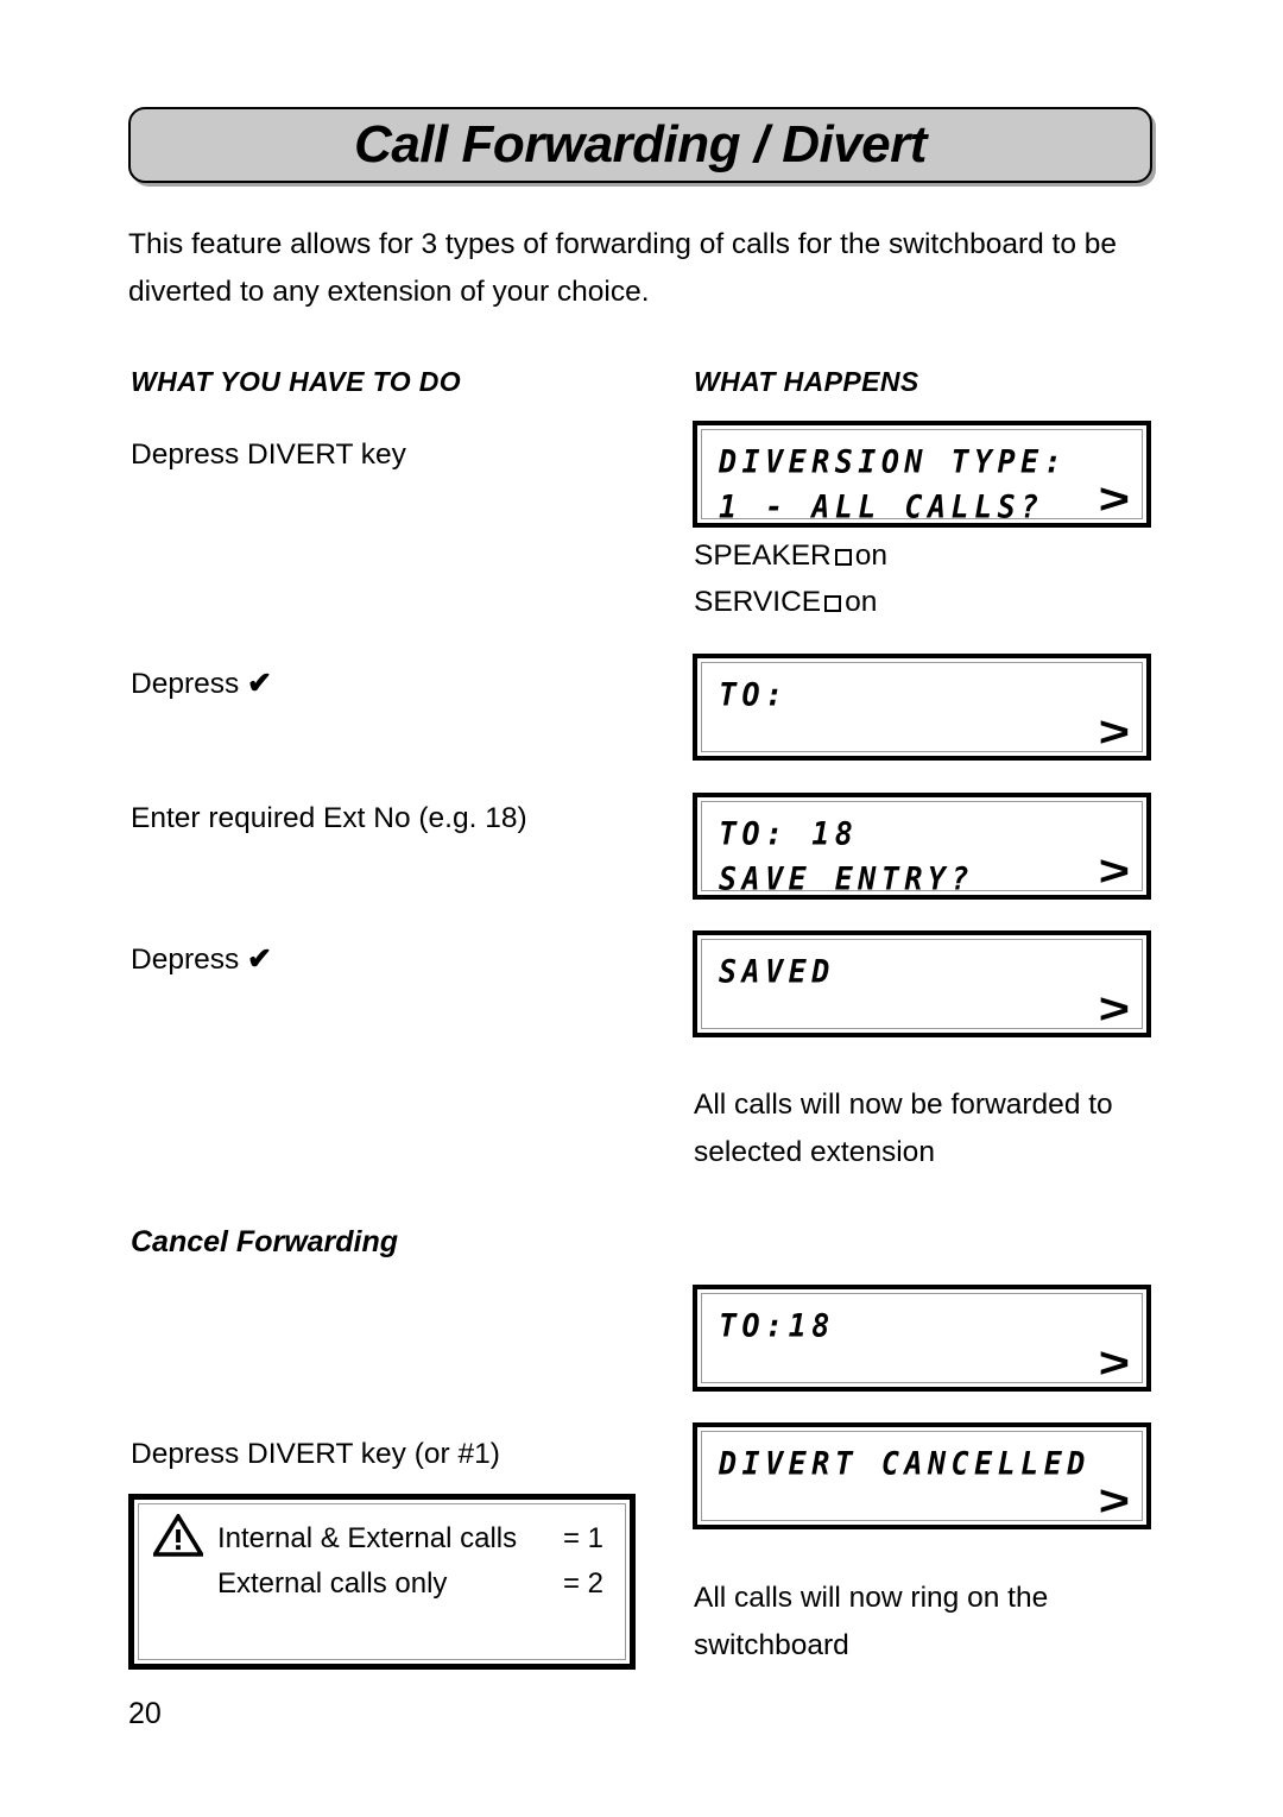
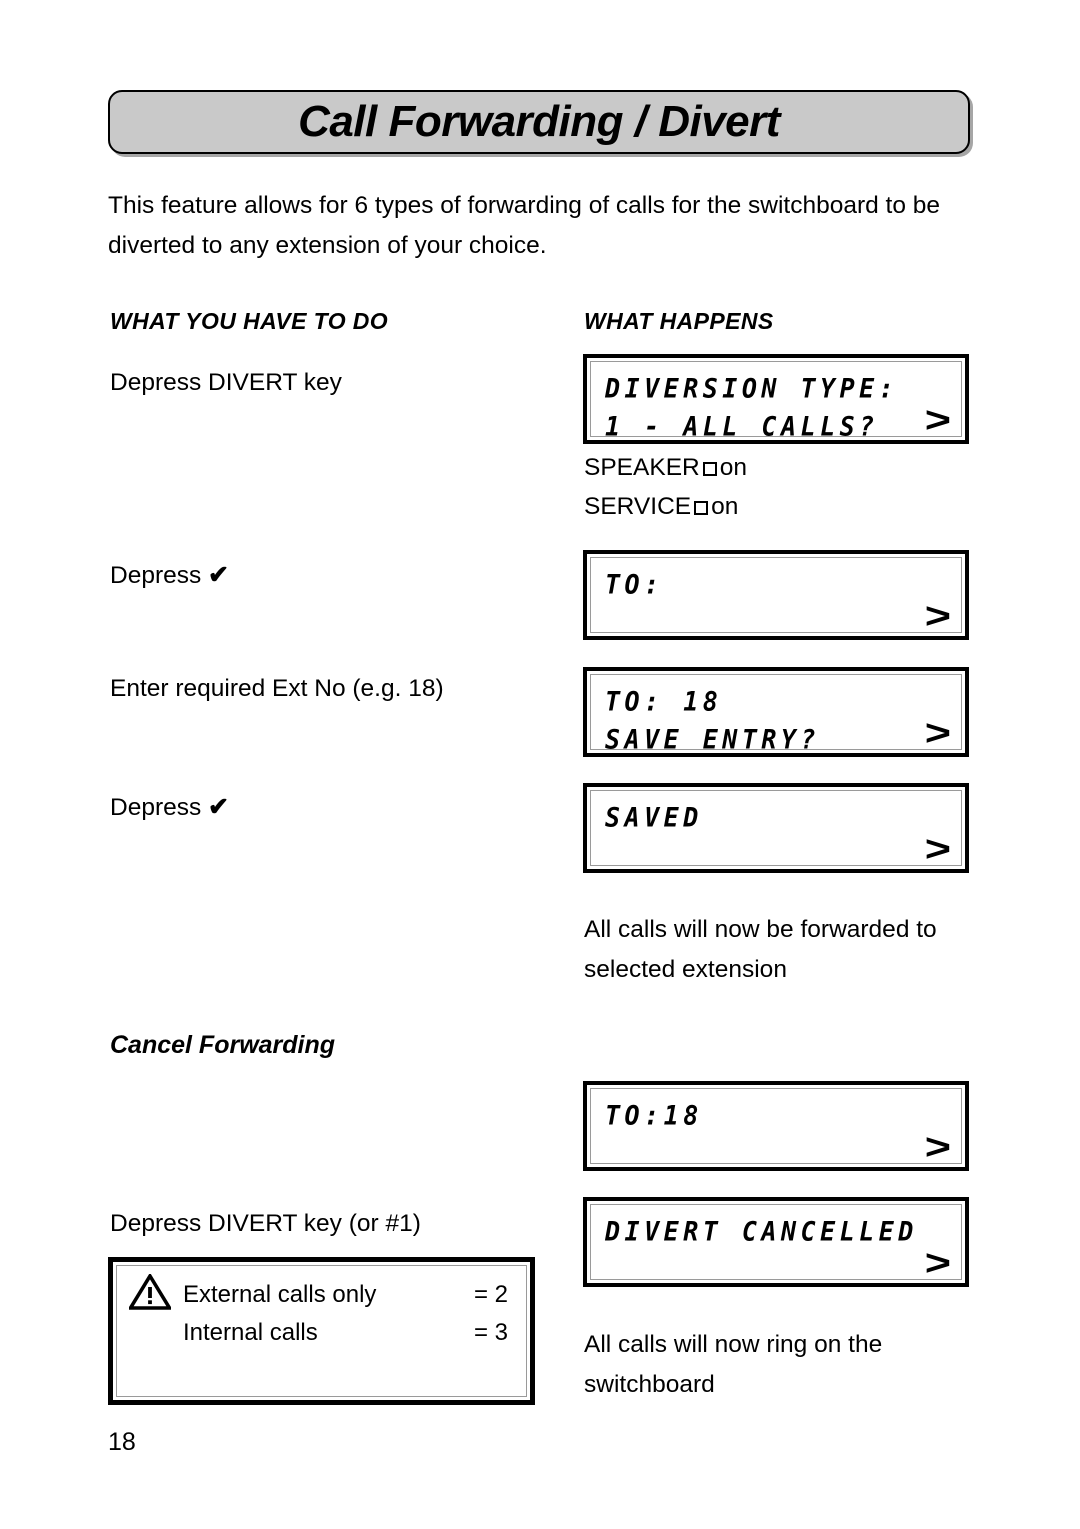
  Call Forwarding / Divert
- This feature allows for 3 types of forwarding of calls for the switchboard to be diverted to any extension of your choice.
+ This feature allows for 6 types of forwarding of calls for the switchboard to be diverted to any extension of your choice.
  WHAT YOU HAVE TO DO
  WHAT HAPPENS
  Depress DIVERT key
  Depress ✔
  Enter required Ext No (e.g. 18)
  Depress ✔
  Cancel Forwarding
  Depress DIVERT key (or #1)
  DIVERSION TYPE:
  1 - ALL CALLS?
  >
  SPEAKER on
  SERVICE on
  TO:
  >
  TO: 18
  SAVE ENTRY?
  >
  SAVED
  >
  All calls will now be forwarded to selected extension
  TO:18
  >
  DIVERT CANCELLED
  >
  All calls will now ring on the switchboard
- Internal & External calls
- = 1
  External calls only
  = 2
+ Internal calls
+ = 3
- 20
+ 18
